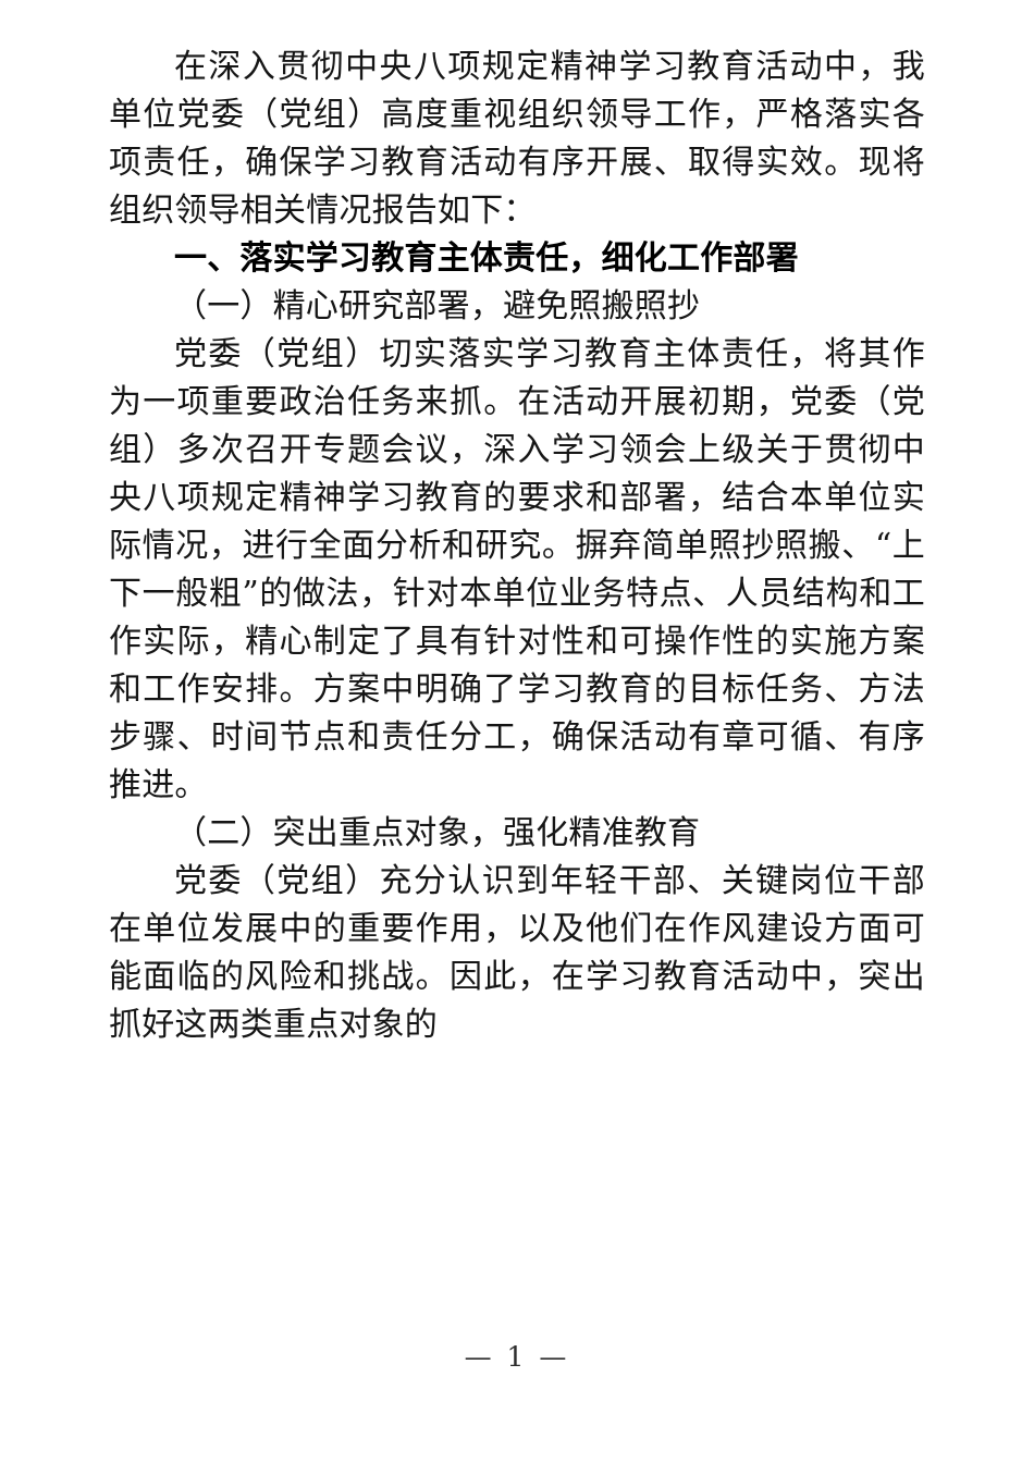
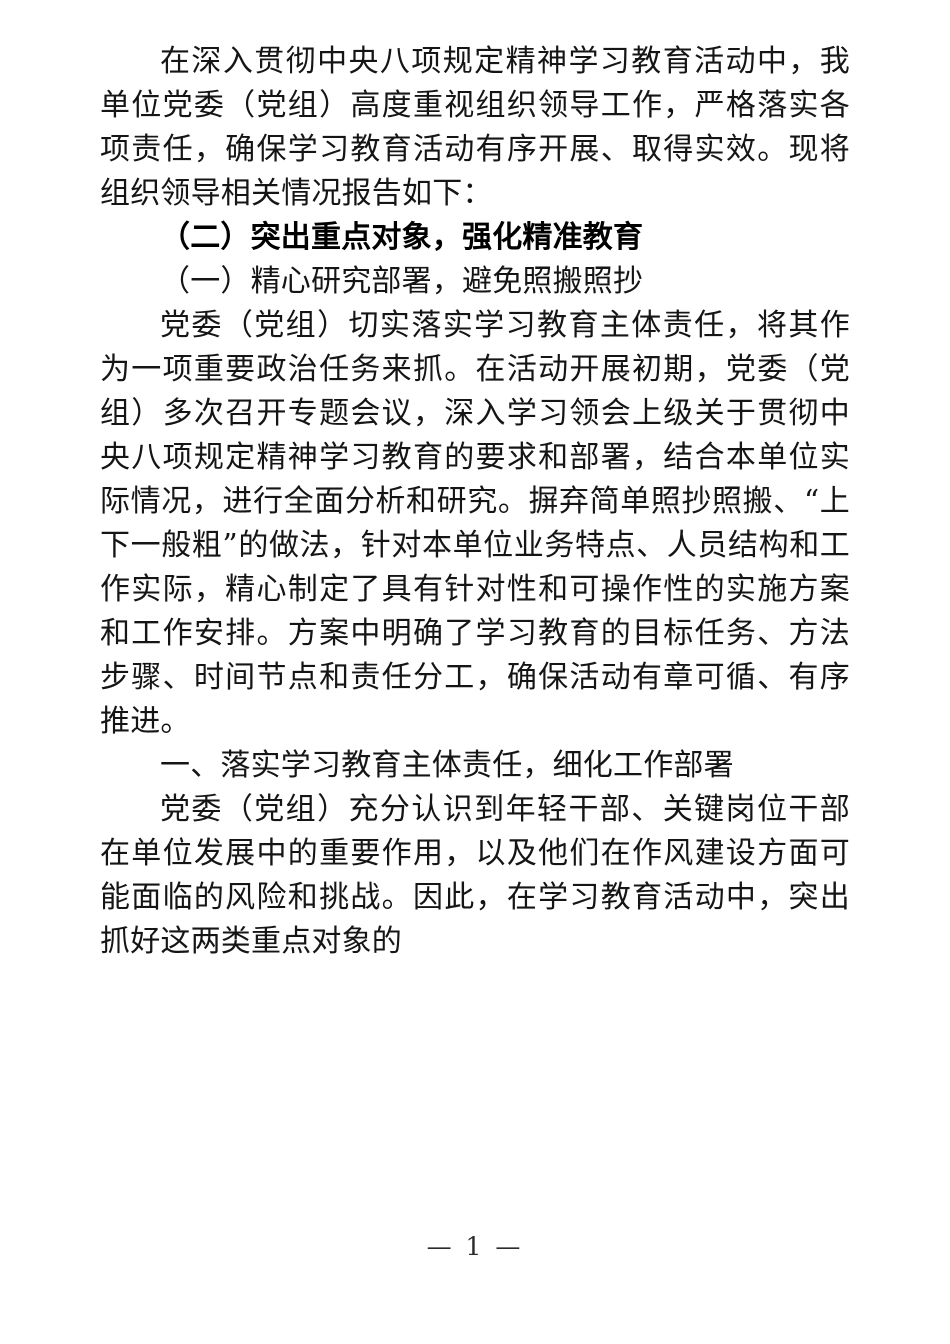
  在深入贯彻中央八项规定精神学习教育活动中，我单位党委（党组）高度重视组织领导工作，严格落实各项责任，确保学习教育活动有序开展、取得实效。现将组织领导相关情况报告如下：
- 一、落实学习教育主体责任，细化工作部署
+ （二）突出重点对象，强化精准教育
  （一）精心研究部署，避免照搬照抄
  党委（党组）切实落实学习教育主体责任，将其作为一项重要政治任务来抓。在活动开展初期，党委（党组）多次召开专题会议，深入学习领会上级关于贯彻中央八项规定精神学习教育的要求和部署，结合本单位实际情况，进行全面分析和研究。摒弃简单照抄照搬、“上下一般粗”的做法，针对本单位业务特点、人员结构和工作实际，精心制定了具有针对性和可操作性的实施方案和工作安排。方案中明确了学习教育的目标任务、方法步骤、时间节点和责任分工，确保活动有章可循、有序推进。
- （二）突出重点对象，强化精准教育
+ 一、落实学习教育主体责任，细化工作部署
  党委（党组）充分认识到年轻干部、关键岗位干部在单位发展中的重要作用，以及他们在作风建设方面可能面临的风险和挑战。因此，在学习教育活动中，突出抓好这两类重点对象的
  — 1 —
